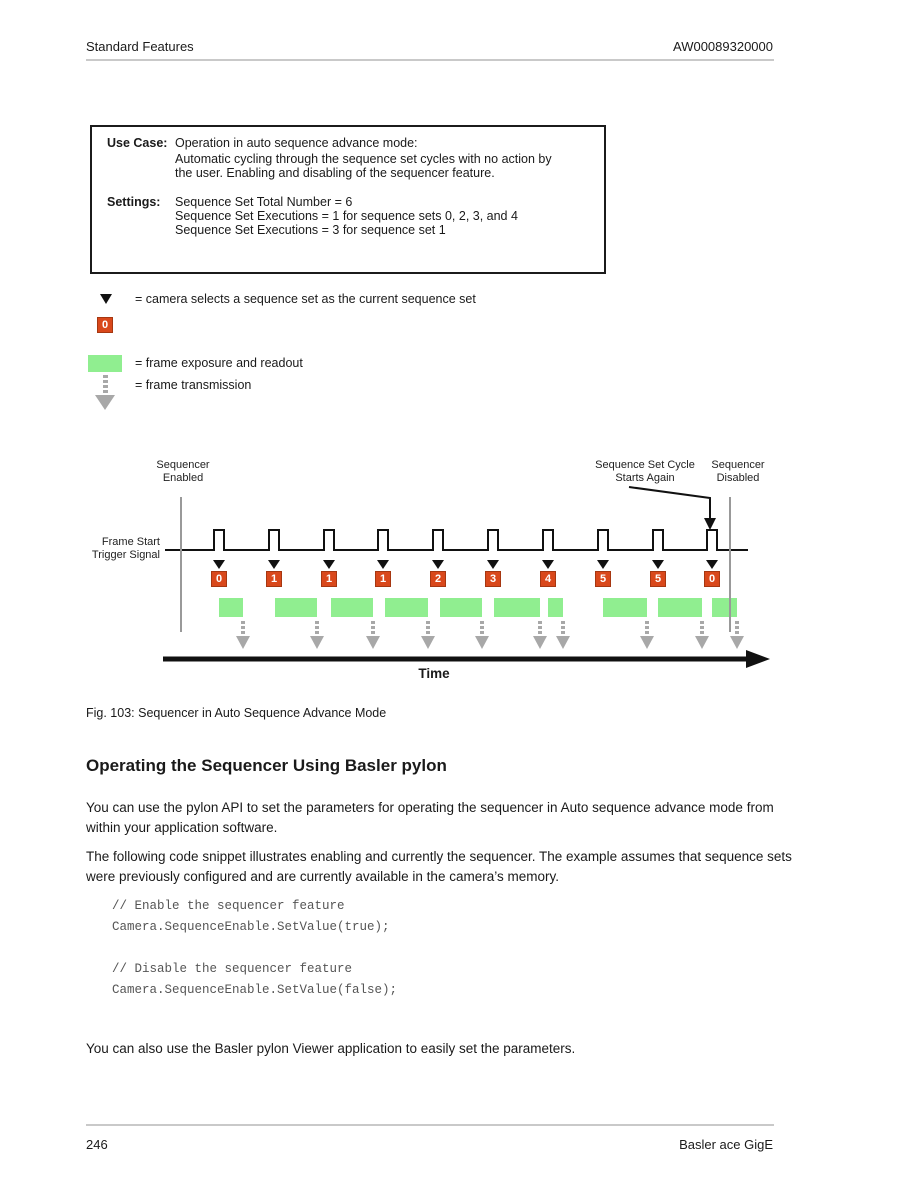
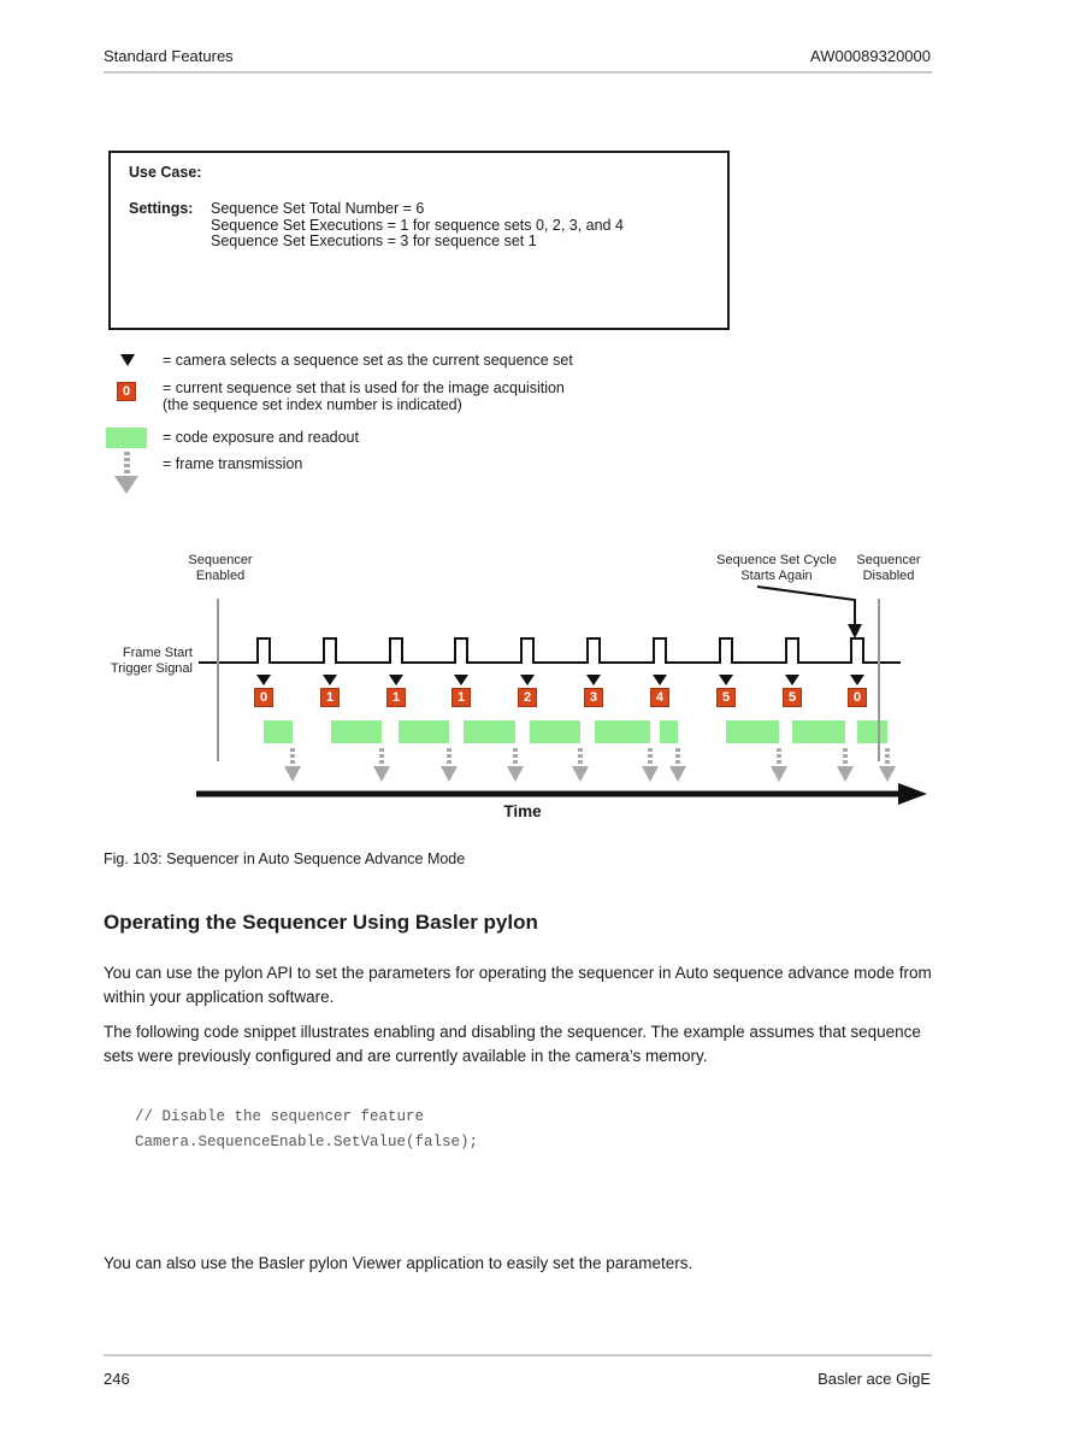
  Standard Features
  AW00089320000
  Use Case:
- Operation in auto sequence advance mode:
- Automatic cycling through the sequence set cycles with no action by the user. Enabling and disabling of the sequencer feature.
  Settings:
  Sequence Set Total Number = 6
  Sequence Set Executions = 1 for sequence sets 0, 2, 3, and 4
  Sequence Set Executions = 3 for sequence set 1
  = camera selects a sequence set as the current sequence set
  0
+ = current sequence set that is used for the image acquisition
+ (the sequence set index number is indicated)
- = frame exposure and readout
+ = code exposure and readout
  = frame transmission
  Sequencer
  Enabled
  Sequence Set Cycle
  Starts Again
  Sequencer
  Disabled
  Frame Start
  Trigger Signal
  0
  1
  1
  1
  2
  3
  4
  5
  5
  0
  Time
  Fig. 103: Sequencer in Auto Sequence Advance Mode
  Operating the Sequencer Using Basler pylon
  You can use the pylon API to set the parameters for operating the sequencer in Auto sequence advance mode from within your application software.
- The following code snippet illustrates enabling and currently the sequencer. The example assumes that sequence sets were previously configured and are currently available in the camera’s memory.
+ The following code snippet illustrates enabling and disabling the sequencer. The example assumes that sequence sets were previously configured and are currently available in the camera’s memory.
- // Enable the sequencer feature
- Camera.SequenceEnable.SetValue(true);
  // Disable the sequencer feature
  Camera.SequenceEnable.SetValue(false);
  You can also use the Basler pylon Viewer application to easily set the parameters.
  246
  Basler ace GigE
